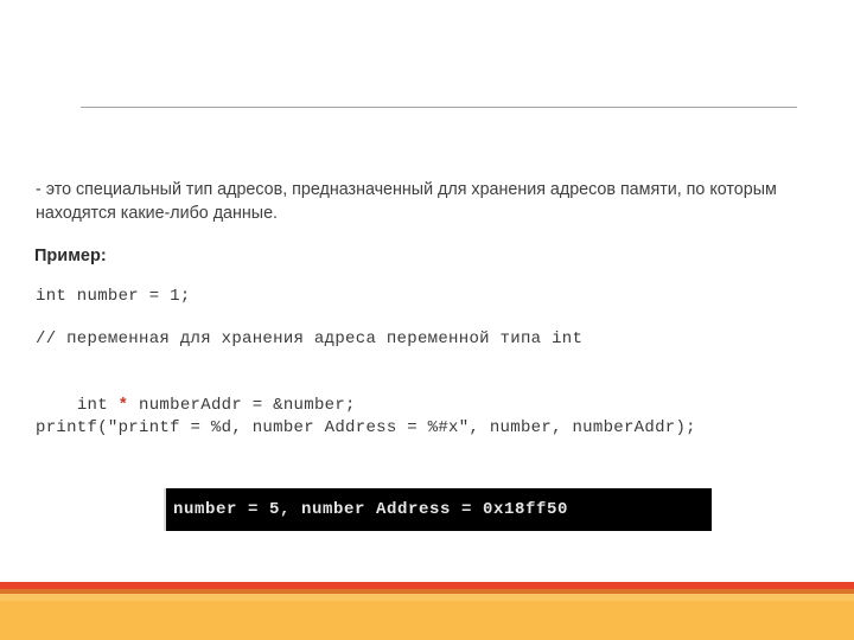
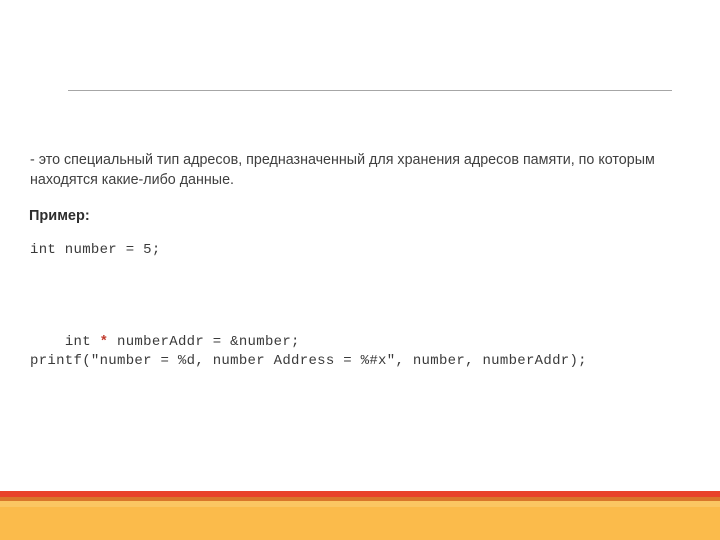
  - это специальный тип адресов, предназначенный для хранения адресов памяти, по которым находятся какие-либо данные.
  Пример:
- int number = 1;
+ int number = 5;
- // переменная для хранения адреса переменной типа int
  int * numberAddr = &number;
- printf("printf = %d, number Address = %#x", number, numberAddr);
+ printf("number = %d, number Address = %#x", number, numberAddr);
- number = 5, number Address = 0x18ff50
